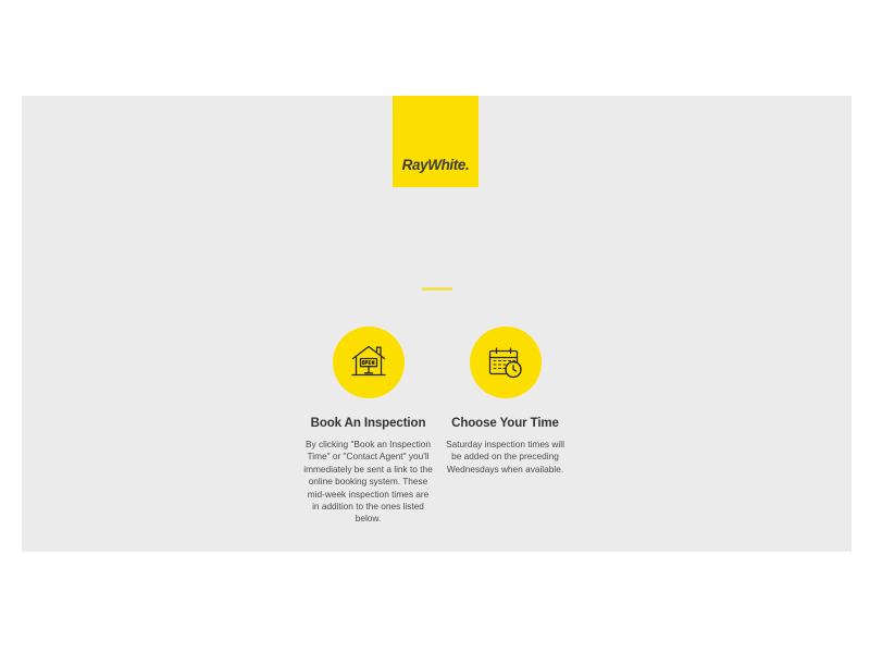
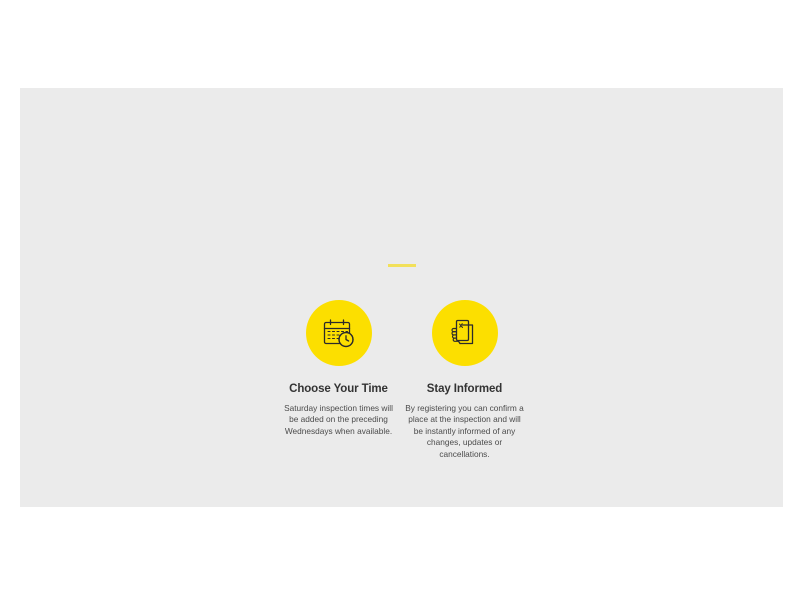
- RayWhite.
- Book An Inspection
- By clicking "Book an Inspection Time" or "Contact Agent" you'll immediately be sent a link to the online booking system. These mid-week inspection times are in addition to the ones listed below.
  Choose Your Time
  Saturday inspection times will be added on the preceding Wednesdays when available.
+ Stay Informed
+ By registering you can confirm a place at the inspection and will be instantly informed of any changes, updates or cancellations.
